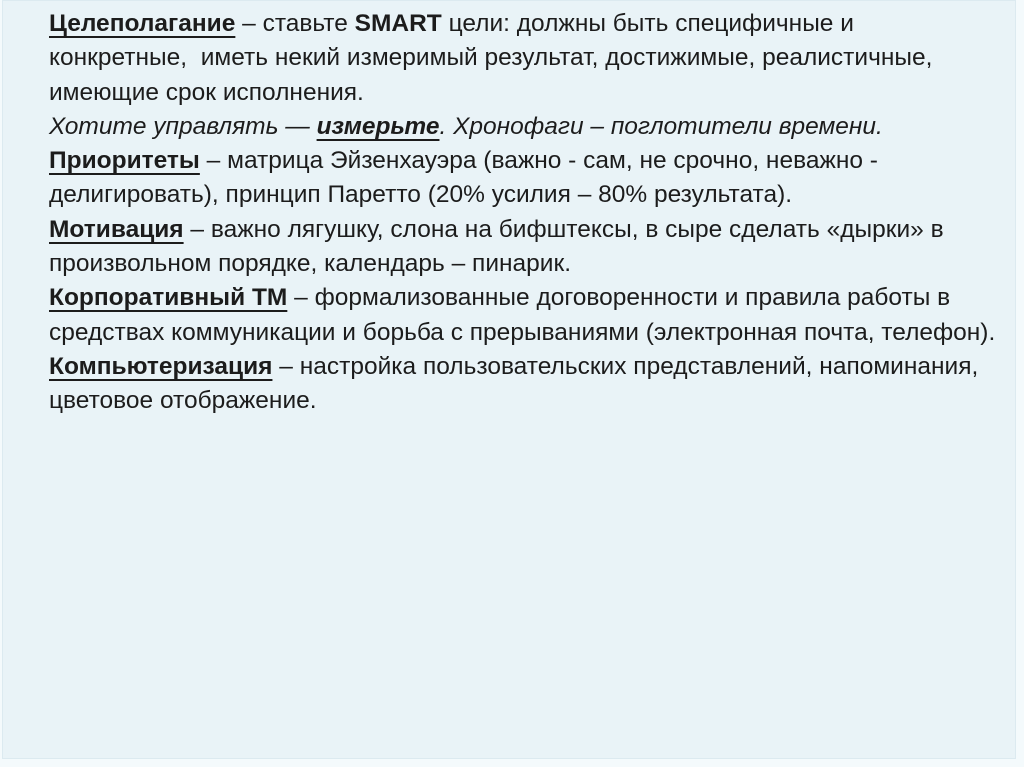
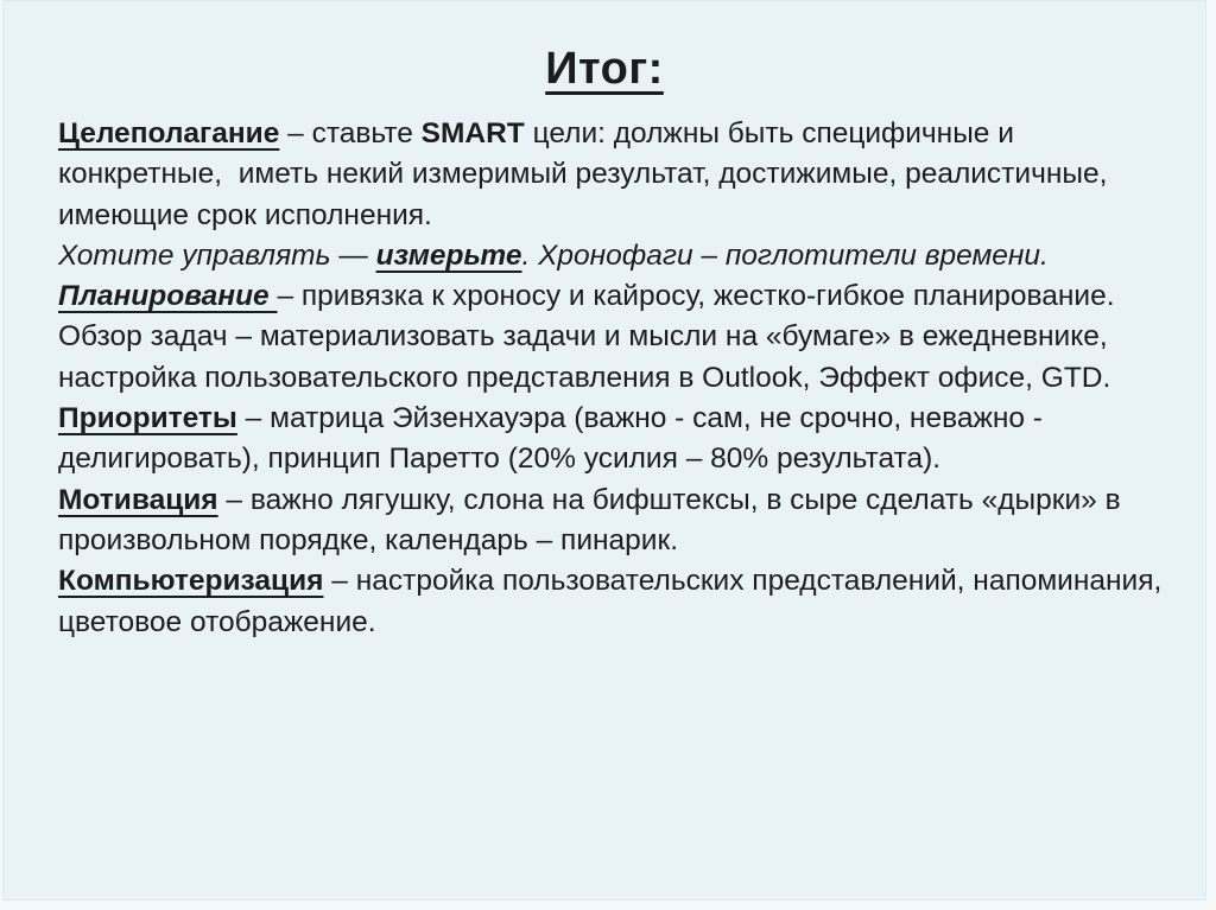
+ Итог:
  Целеполагание – ставьте SMART цели: должны быть специфичные и конкретные, иметь некий измеримый результат, достижимые, реалистичные, имеющие срок исполнения.
  Хотите управлять — измерьте. Хронофаги – поглотители времени.
+ Планирование – привязка к хроносу и кайросу, жестко-гибкое планирование. Обзор задач – материализовать задачи и мысли на «бумаге» в ежедневнике, настройка пользовательского представления в Outlook, Эффект офисе, GTD.
  Приоритеты – матрица Эйзенхауэра (важно - сам, не срочно, неважно - делигировать), принцип Паретто (20% усилия – 80% результата).
  Мотивация – важно лягушку, слона на бифштексы, в сыре сделать «дырки» в произвольном порядке, календарь – пинарик.
- Корпоративный ТМ – формализованные договоренности и правила работы в средствах коммуникации и борьба с прерываниями (электронная почта, телефон).
  Компьютеризация – настройка пользовательских представлений, напоминания, цветовое отображение.
